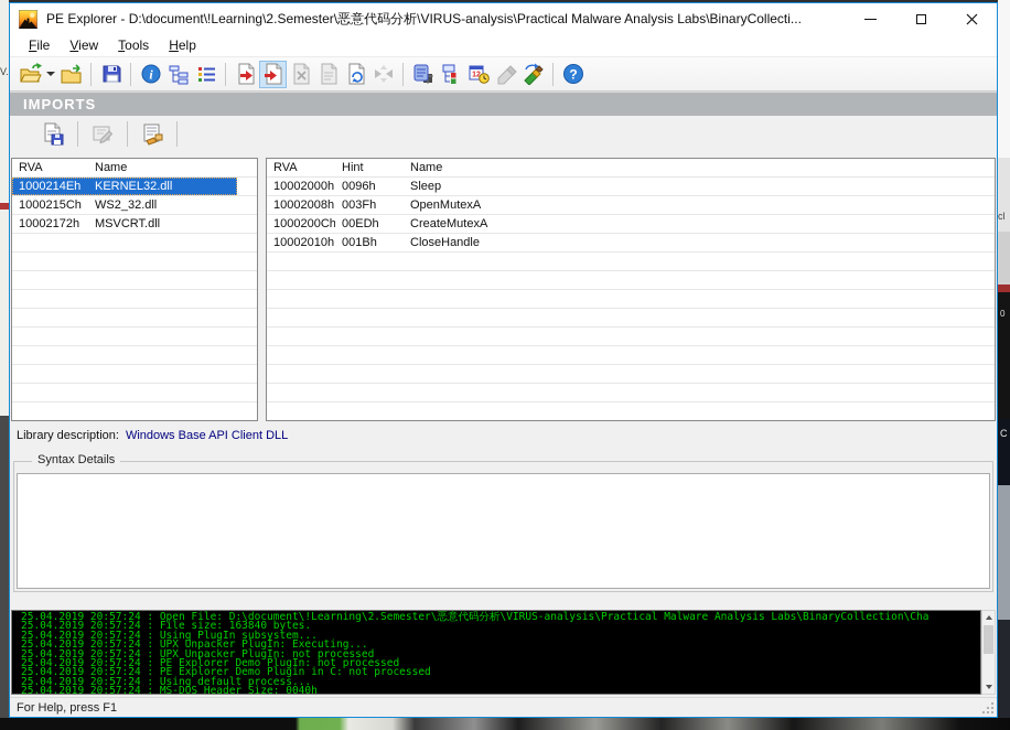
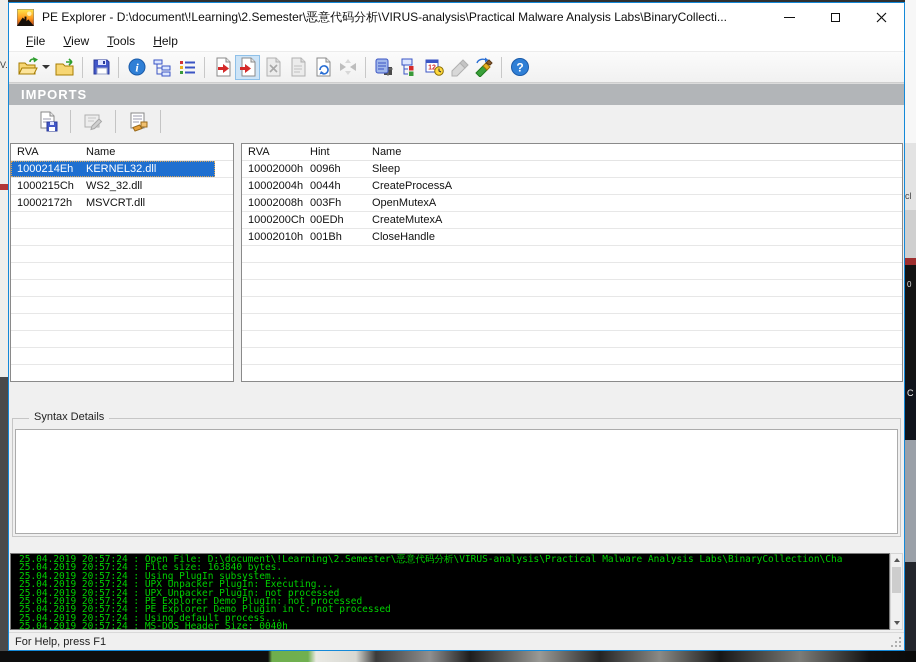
  cl
  0
  C
  PE Explorer - D:\document\!Learning\2.Semester\恶意代码分析\VIRUS-analysis\Practical Malware Analysis Labs\BinaryCollecti...
  File
  View
  Tools
  Help
  i
  ?
  IMPORTS
  RVA
  Name
  1000214Eh
  KERNEL32.dll
  1000215Ch
  WS2_32.dll
  10002172h
  MSVCRT.dll
  RVA
  Hint
  Name
  10002000h
  0096h
  Sleep
+ 10002004h
+ 0044h
+ CreateProcessA
  10002008h
  003Fh
  OpenMutexA
  1000200Ch
  00EDh
  CreateMutexA
  10002010h
  001Bh
  CloseHandle
- Library description: Windows Base API Client DLL
  Syntax Details
  25.04.2019 20:57:24 : Open File: D:\document\!Learning\2.Semester\恶意代码分析\VIRUS-analysis\Practical Malware Analysis Labs\BinaryCollection\Cha
  25.04.2019 20:57:24 : File size: 163840 bytes.
  25.04.2019 20:57:24 : Using PlugIn subsystem...
  25.04.2019 20:57:24 : UPX Unpacker PlugIn: Executing...
  25.04.2019 20:57:24 : UPX Unpacker PlugIn: not processed
  25.04.2019 20:57:24 : PE Explorer Demo PlugIn: not processed
  25.04.2019 20:57:24 : PE Explorer Demo Plugin in C: not processed
  25.04.2019 20:57:24 : Using default process...
  25.04.2019 20:57:24 : MS-DOS Header Size: 0040h
  For Help, press F1
